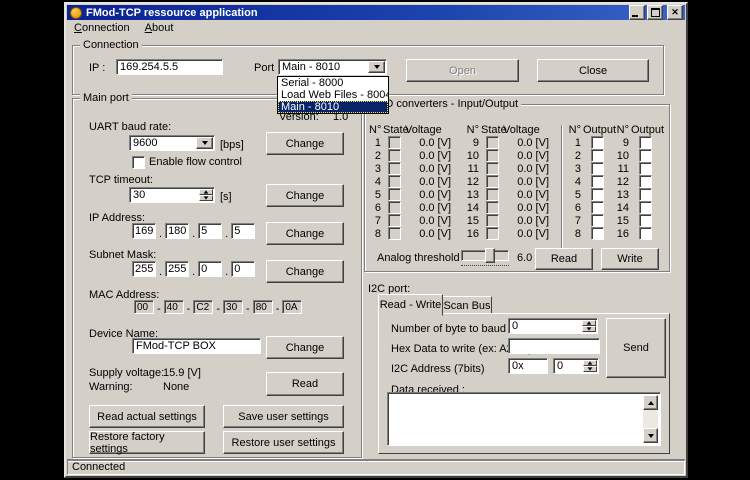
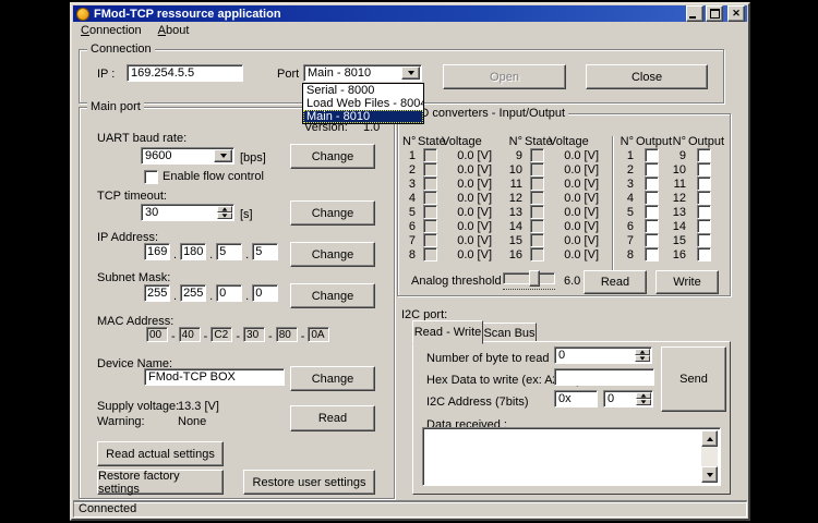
  FMod-TCP ressource application
  ✕
  Connection
  About
  Connection
  IP :
  169.254.5.5
  Port
  Main - 8010
  Open
  Close
  Serial - 8000
  Load Web Files - 800
  Main - 8010
  Main port
  Version:
  1.0
  UART baud rate:
  9600
  [bps]
  Change
  Enable flow control
  TCP timeout:
  30
  [s]
  Change
  IP Address:
  169
  .
  180
  .
  5
  .
  5
  Change
  Subnet Mask:
  255
  .
  255
  .
  0
  .
  0
  Change
  MAC Address:
  00
  -
  40
  -
  C2
  -
  30
  -
  80
  -
  0A
  Device Name:
  FMod-TCP BOX
  Change
  Supply voltage:
- 15.9 [V]
+ 13.3 [V]
  Warning:
  None
  Read
  Read actual settings
- Save user settings
  Restore factory settings
  Restore user settings
  D converters - Input/Output
  N°
  Stat
  Voltage
  N°
  Stat
  Voltage
  N°
  Outpu
  N°
  Outpu
  1
  0.0 [V]
  9
  0.0 [V]
  1
  9
  2
  0.0 [V]
  10
  0.0 [V]
  2
  10
  3
  0.0 [V]
  11
  0.0 [V]
  3
  11
  4
  0.0 [V]
  12
  0.0 [V]
  4
  12
  5
  0.0 [V]
  13
  0.0 [V]
  5
  13
  6
  0.0 [V]
  14
  0.0 [V]
  6
  14
  7
  0.0 [V]
  15
  0.0 [V]
  7
  15
  8
  0.0 [V]
  16
  0.0 [V]
  8
  16
  Analog threshold
  6.0
  Read
  Write
  I2C port:
  Scan Bus
  Read - Write
- Number of byte to baud
+ Number of byte to read
  0
  Hex Data to write (ex: A
  I2C Address (7bits)
  0x
  0
  Send
  Data received :
  Connected
